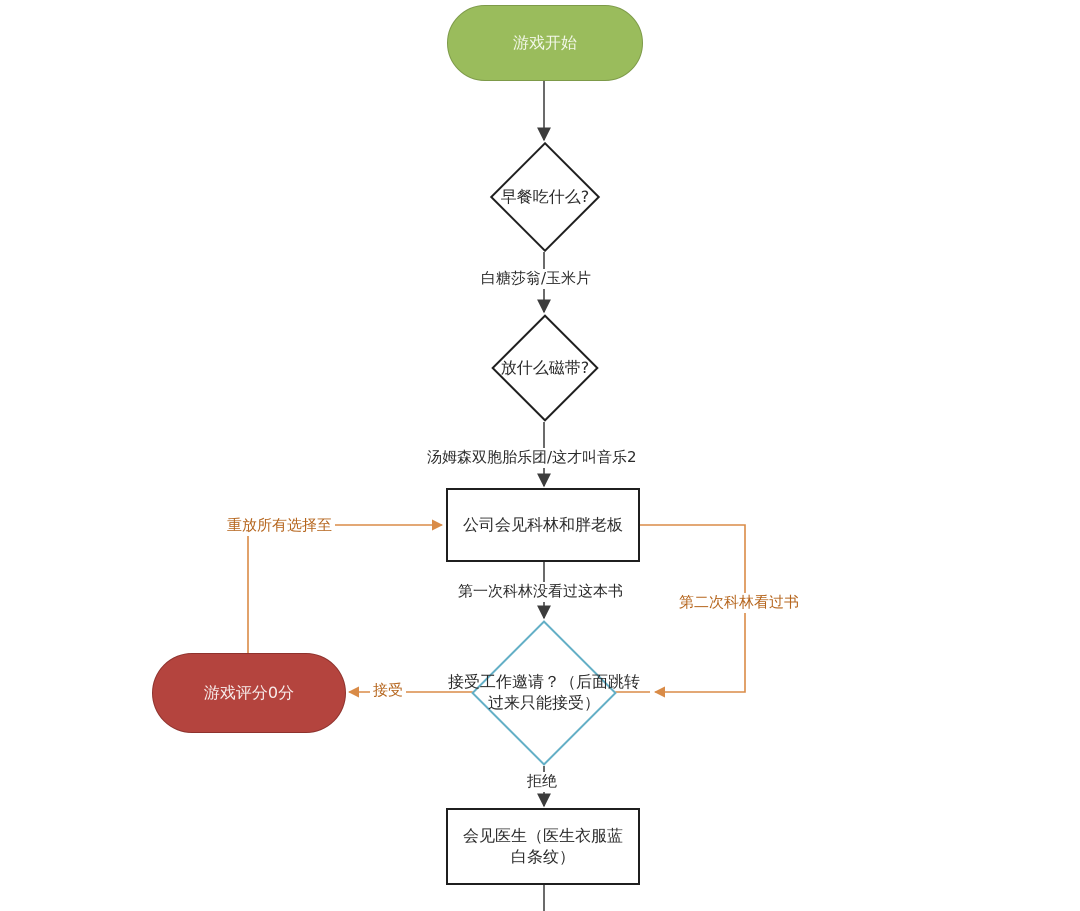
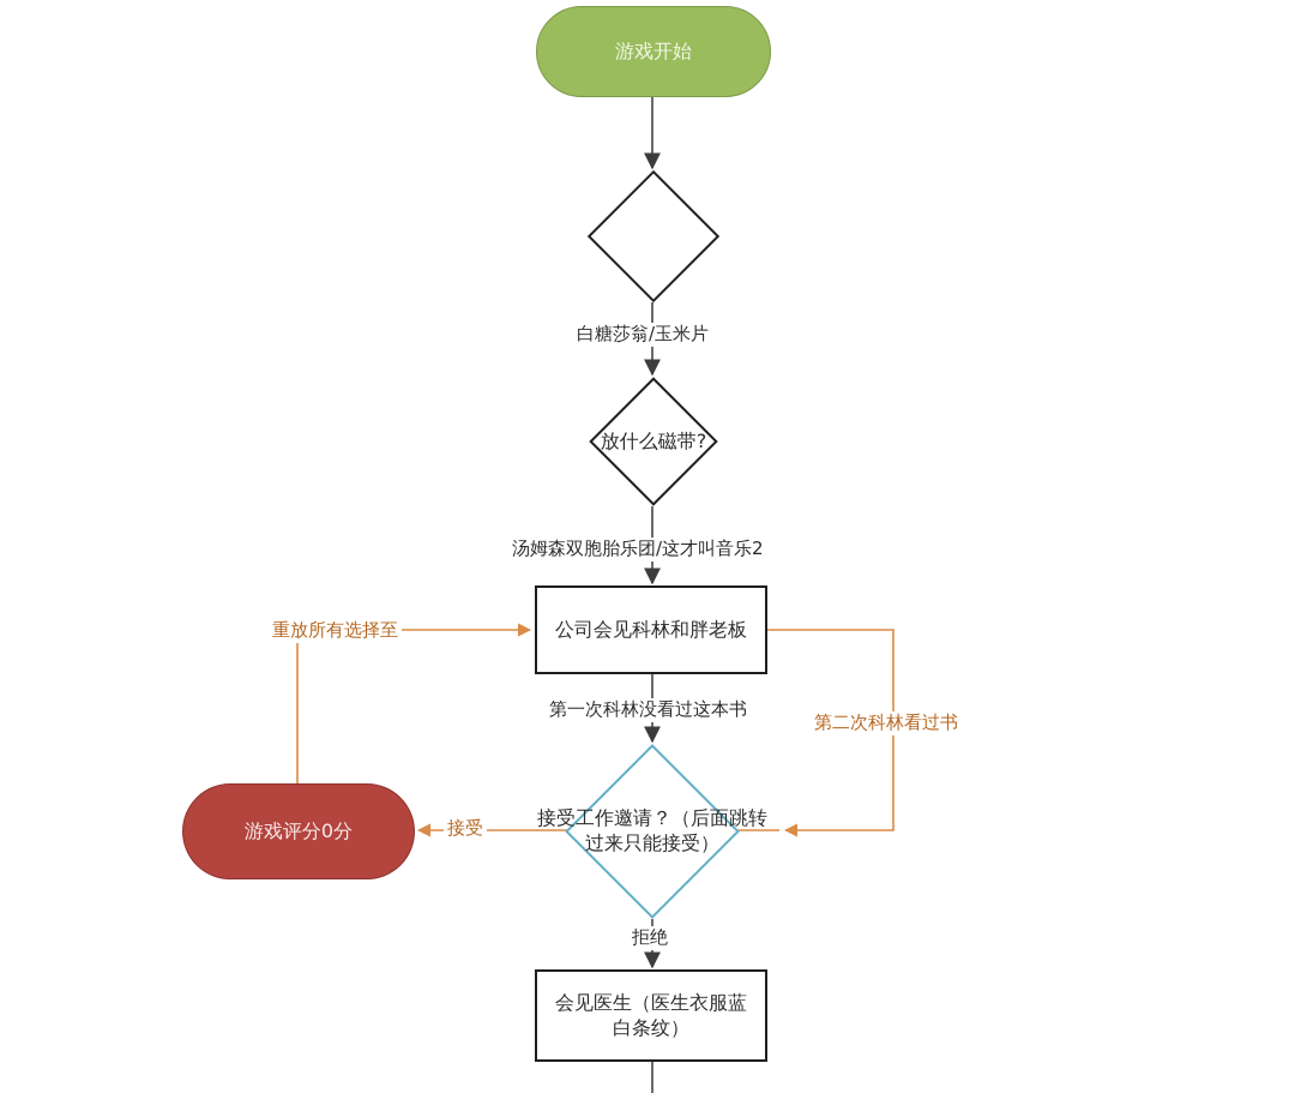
  游戏开始
- 早餐吃什么?
  放什么磁带?
  公司会见科林和胖老板
  接受工作邀请？（后面跳转过来只能接受）
  游戏评分0分
  会见医生（医生衣服蓝白条纹）
  白糖莎翁/玉米片
  汤姆森双胞胎乐团/这才叫音乐2
  第一次科林没看过这本书
  第二次科林看过书
  重放所有选择至
  接受
  拒绝
